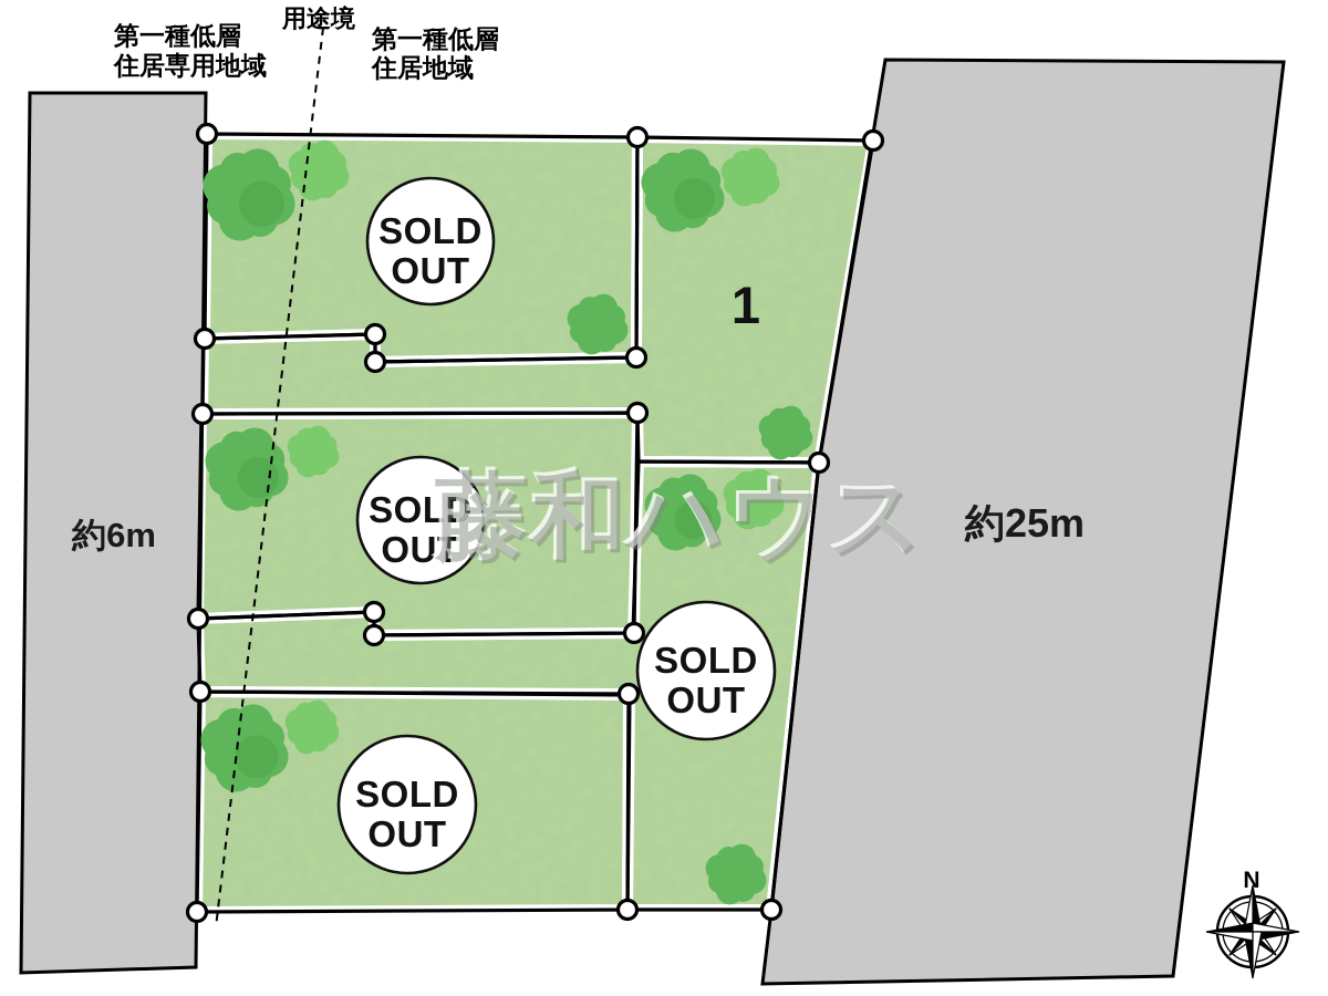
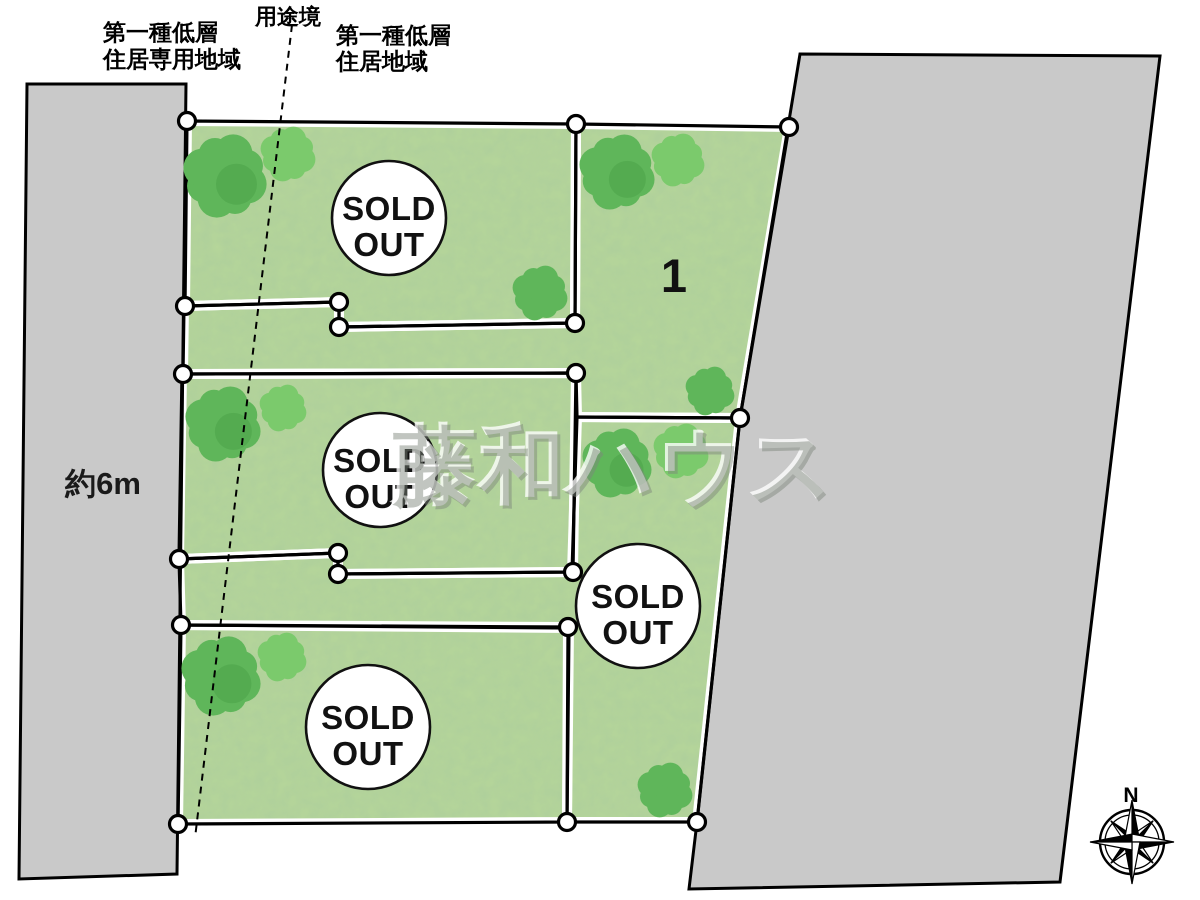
  SOLD
  OUT
  SOLD
  OUT
  SOLD
  OUT
  SOLD
  OUT
  1
  第一種低層
  住居専用地域
  用途境
  第一種低層
  住居地域
  約6m
- 約25m
  藤和ハウス
  N
